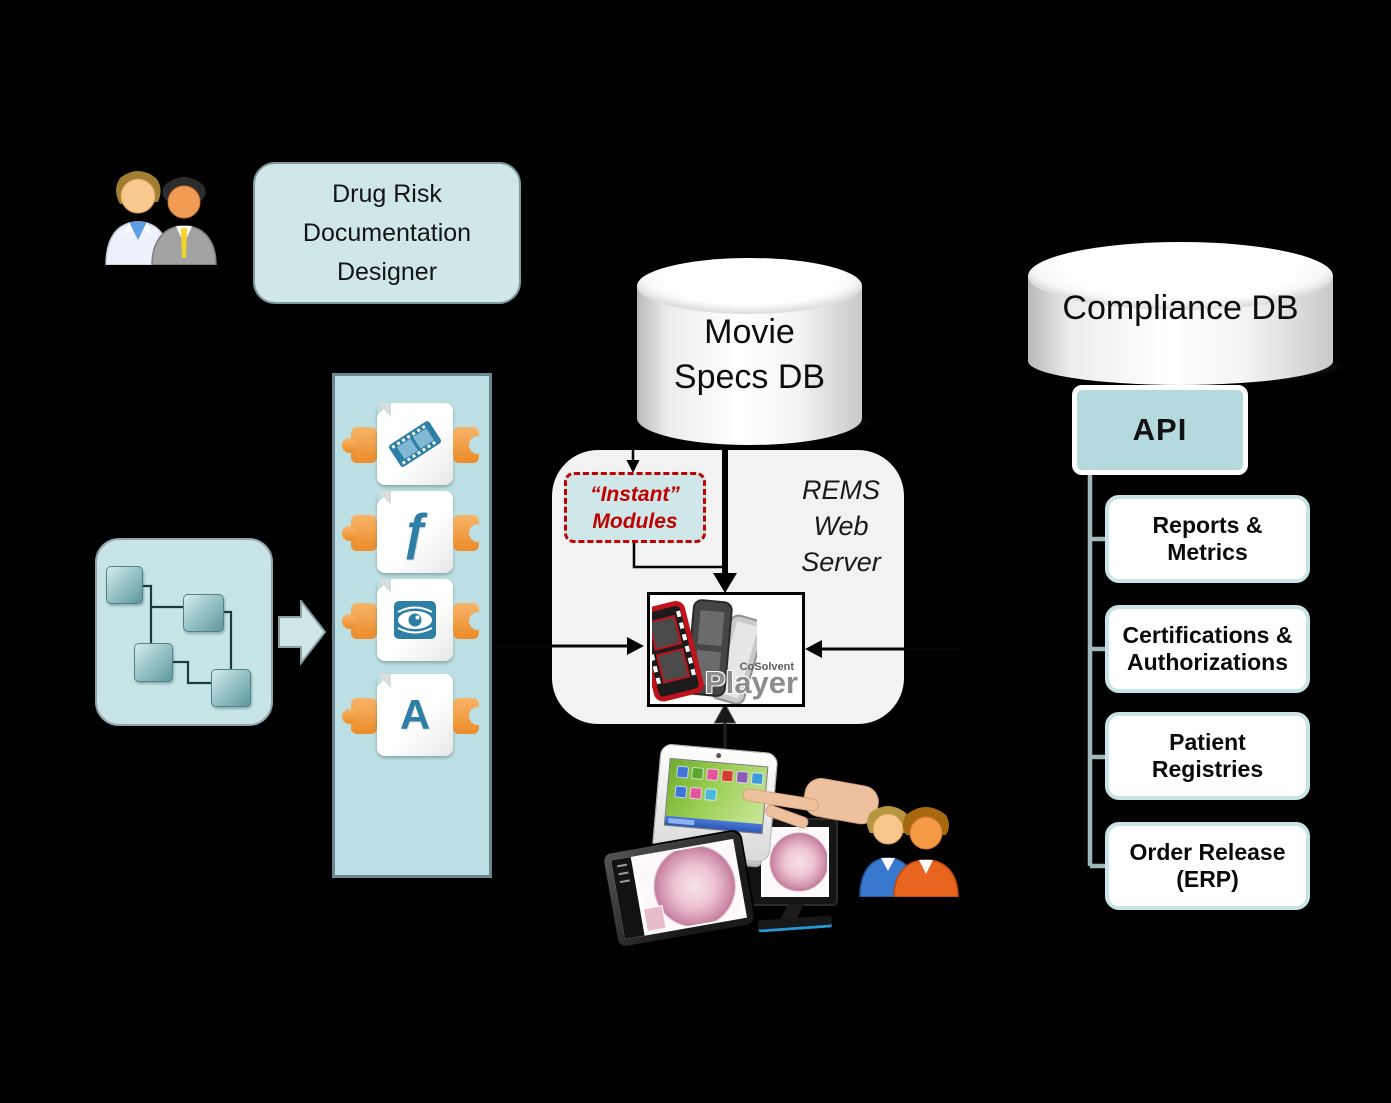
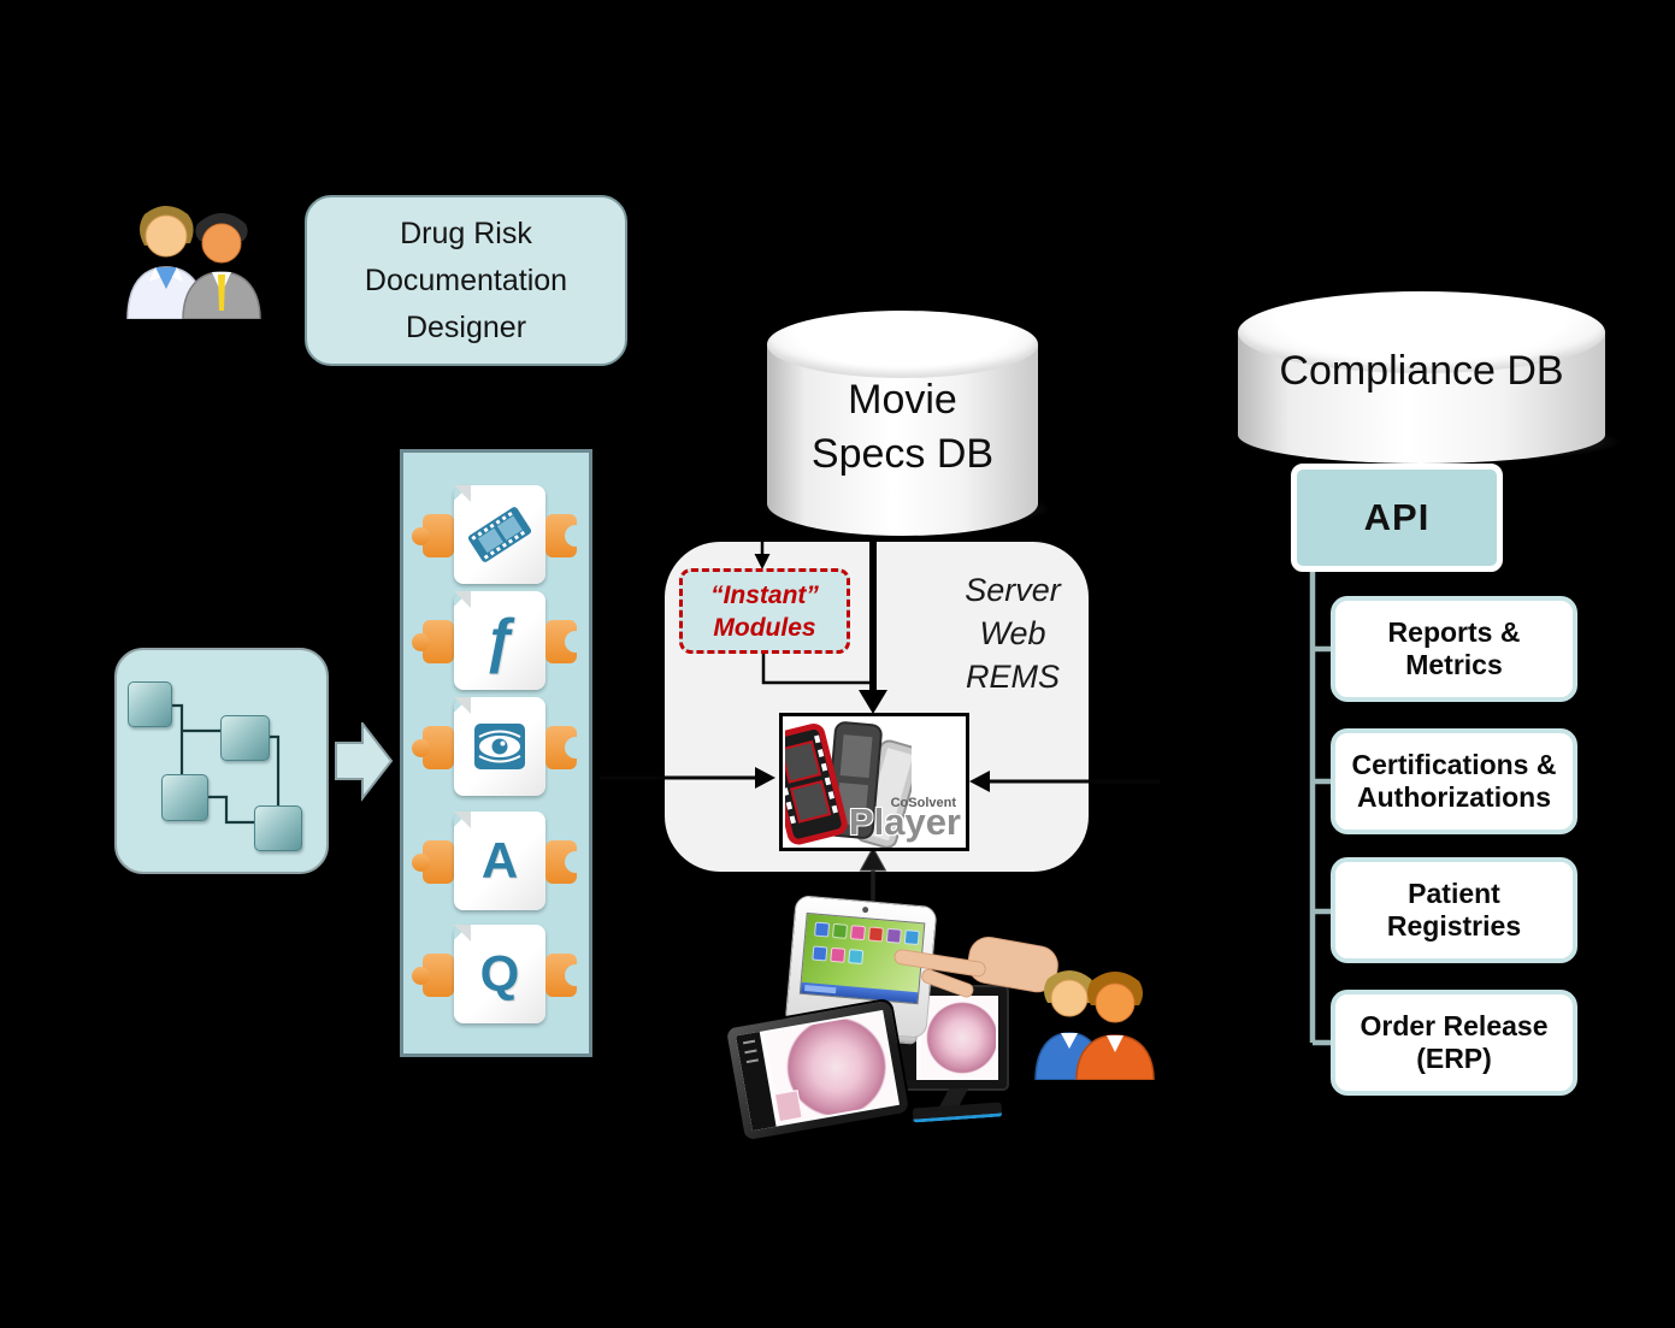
  Drug Risk
  Documentation
  Designer
  ƒ
  A
+ Q
  Movie
  Specs DB
- REMS
+ Server
  Web
- Server
+ REMS
  “Instant”
  Modules
  CoSolvent
  Player
  Compliance DB
  API
  Reports &
  Metrics
  Certifications &
  Authorizations
  Patient
  Registries
  Order Release
  (ERP)
